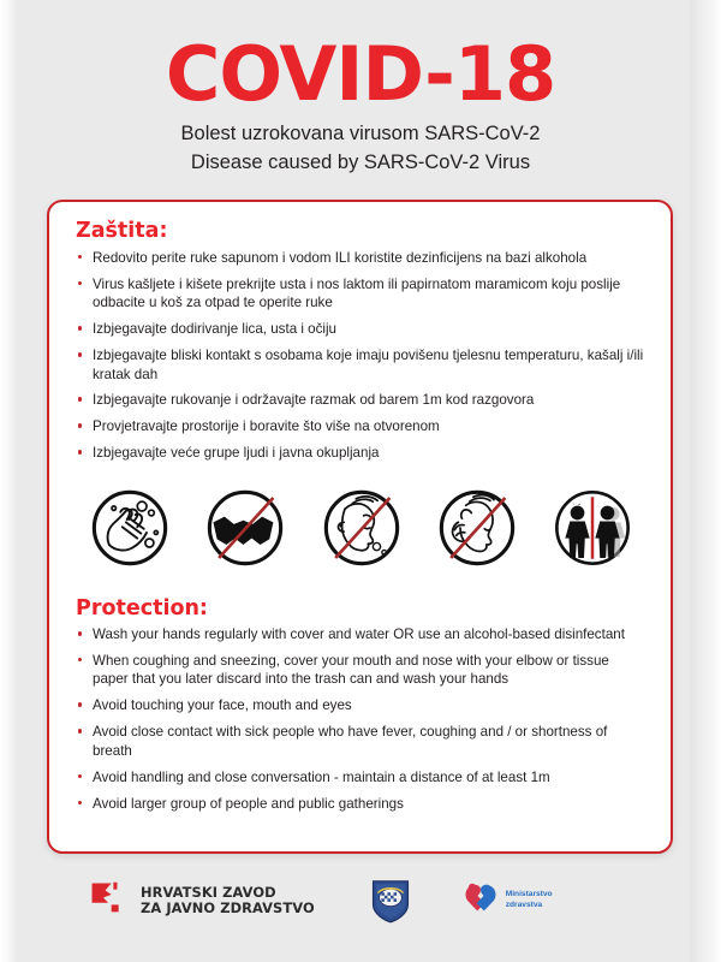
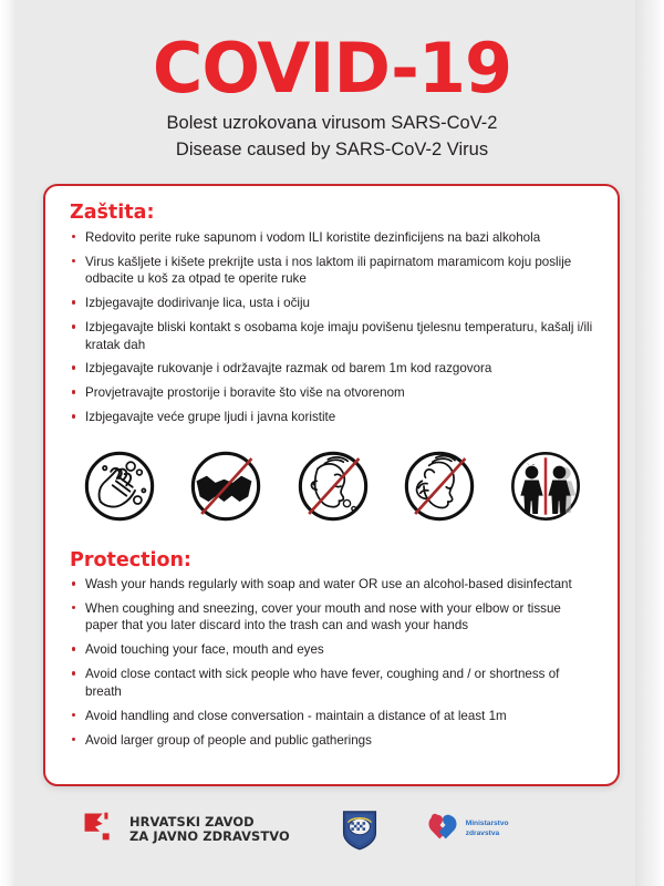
- COVID-18
+ COVID-19
  Bolest uzrokovana virusom SARS-CoV-2
  Disease caused by SARS-CoV-2 Virus
  Zaštita:
  Redovito perite ruke sapunom i vodom ILI koristite dezinficijens na bazi alkohola
  Virus kašljete i kišete prekrijte usta i nos laktom ili papirnatom maramicom koju poslije odbacite u koš za otpad te operite ruke
  Izbjegavajte dodirivanje lica, usta i očiju
  Izbjegavajte bliski kontakt s osobama koje imaju povišenu tjelesnu temperaturu, kašalj i/ili kratak dah
  Izbjegavajte rukovanje i održavajte razmak od barem 1m kod razgovora
  Provjetravajte prostorije i boravite što više na otvorenom
- Izbjegavajte veće grupe ljudi i javna okupljanja
+ Izbjegavajte veće grupe ljudi i javna koristite
  Protection:
- Wash your hands regularly with cover and water OR use an alcohol-based disinfectant
+ Wash your hands regularly with soap and water OR use an alcohol-based disinfectant
  When coughing and sneezing, cover your mouth and nose with your elbow or tissue paper that you later discard into the trash can and wash your hands
  Avoid touching your face, mouth and eyes
  Avoid close contact with sick people who have fever, coughing and / or shortness of breath
  Avoid handling and close conversation - maintain a distance of at least 1m
  Avoid larger group of people and public gatherings
  HRVATSKI ZAVOD
  ZA JAVNO ZDRAVSTVO
